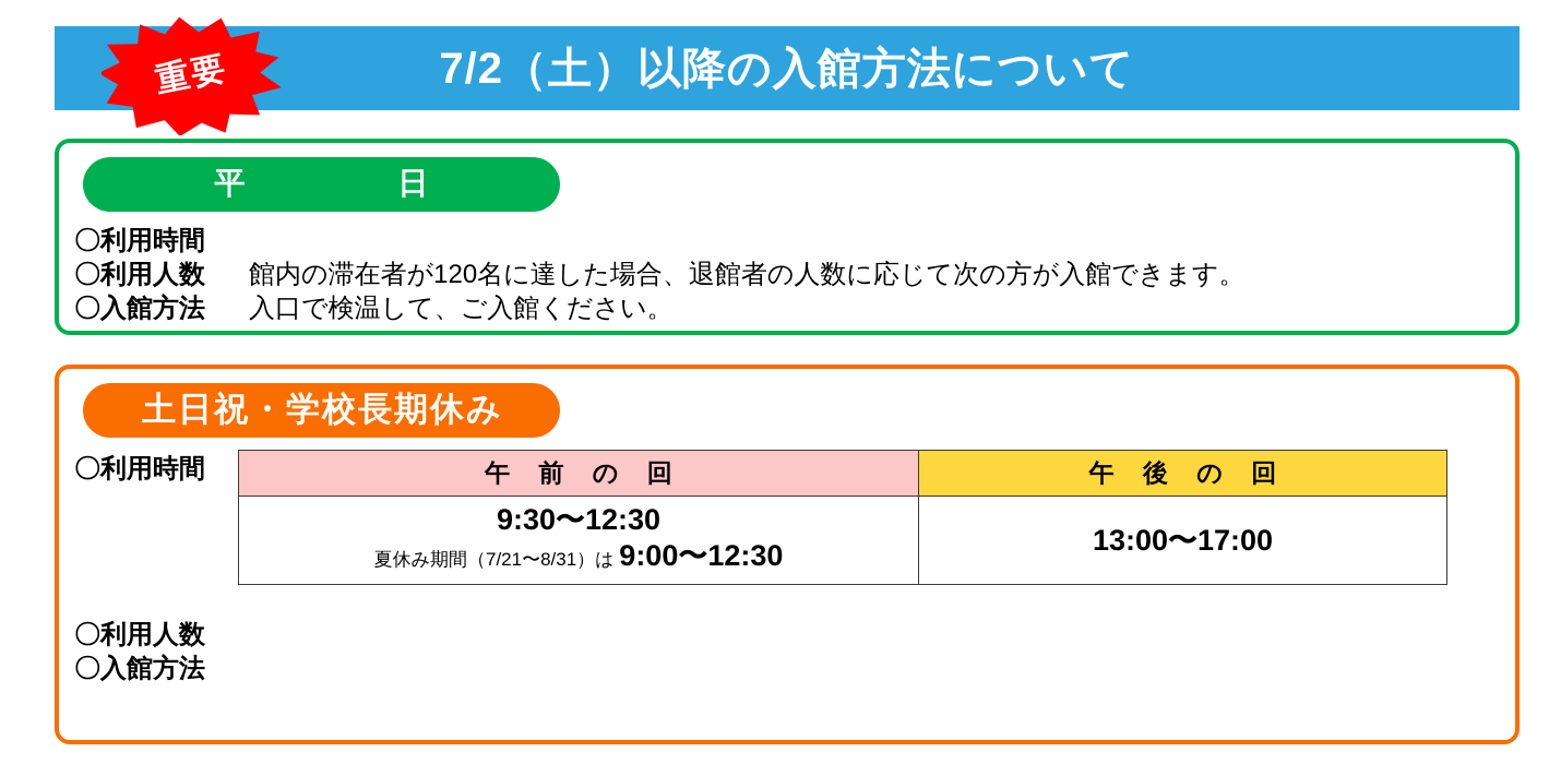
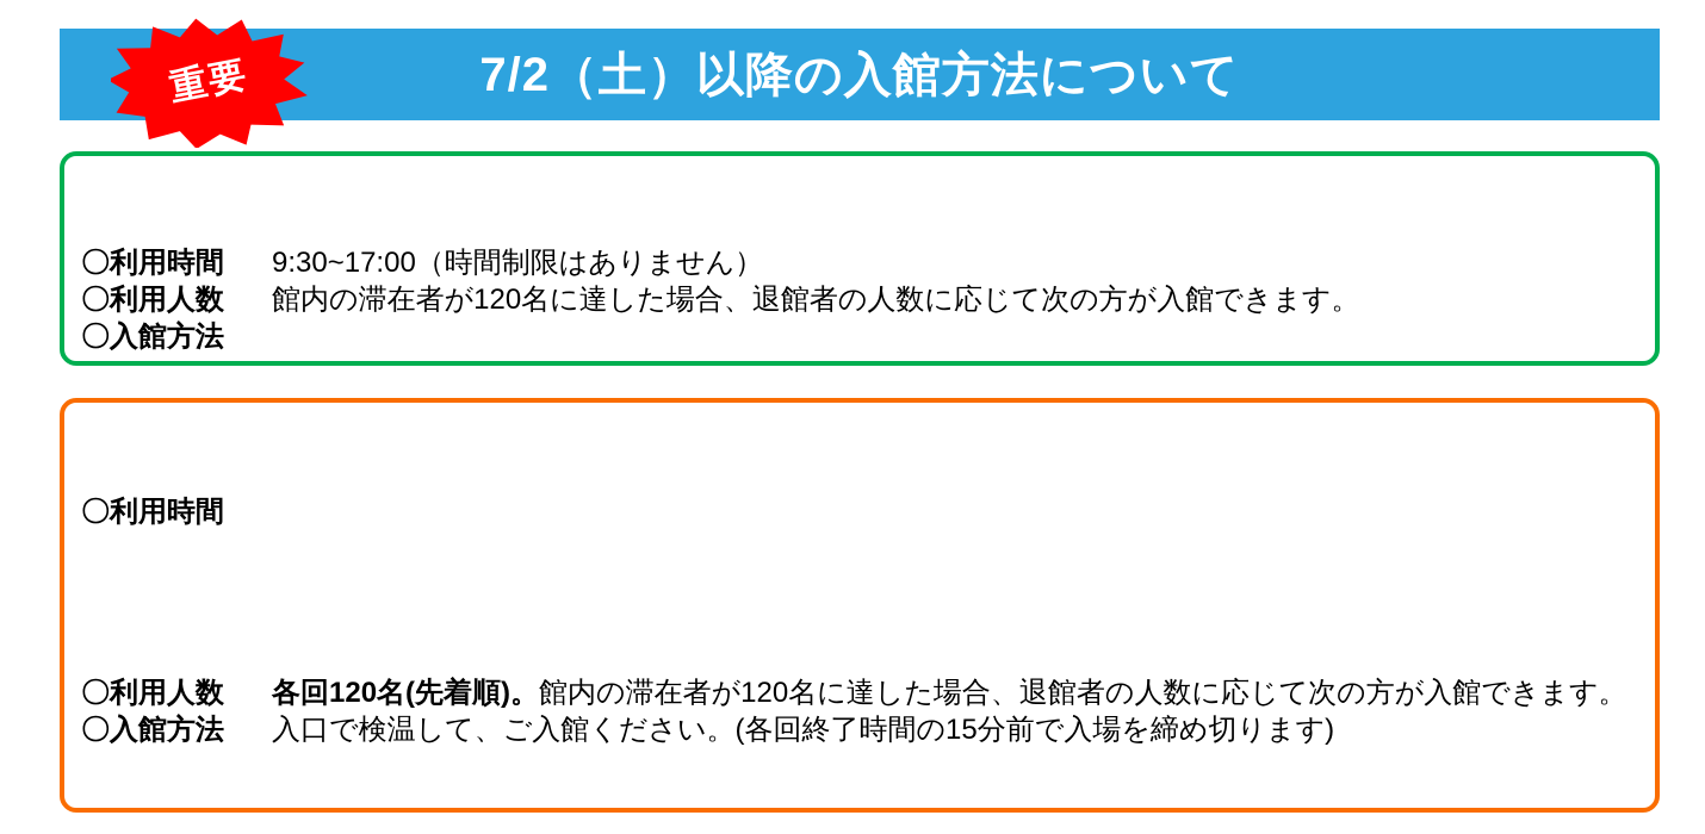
  7/2（土）以降の入館方法について
- 平 日
  〇利用時間
+ 9:30~17:00（時間制限はありません）
  〇利用人数
  館内の滞在者が120名に達した場合、退館者の人数に応じて次の方が入館できます。
  〇入館方法
- 入口で検温して、ご入館ください。
- 土日祝・学校長期休み
  〇利用時間
- 午 前 の 回	午 後 の 回
- 9:30〜12:30 夏休み期間（7/21〜8/31）は 9:00〜12:30	13:00〜17:00
  〇利用人数
+ 各回120名(先着順)。館内の滞在者が120名に達した場合、退館者の人数に応じて次の方が入館できます。
  〇入館方法
+ 入口で検温して、ご入館ください。(各回終了時間の15分前で入場を締め切ります)
